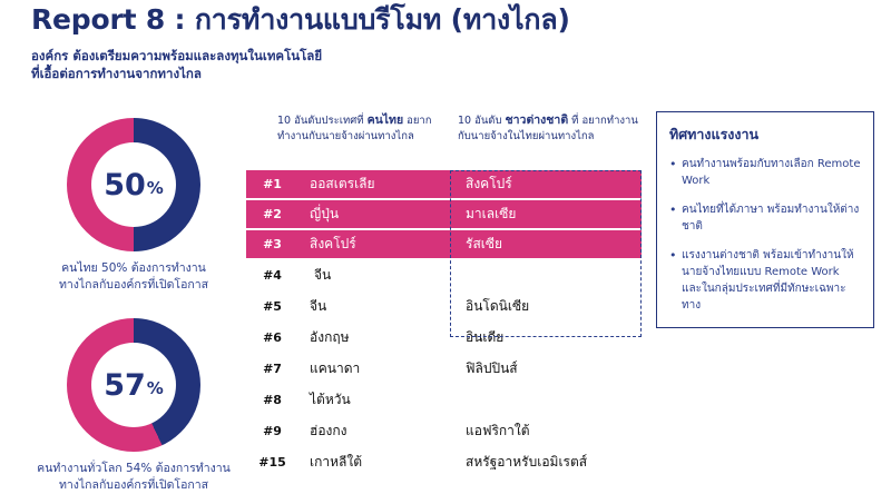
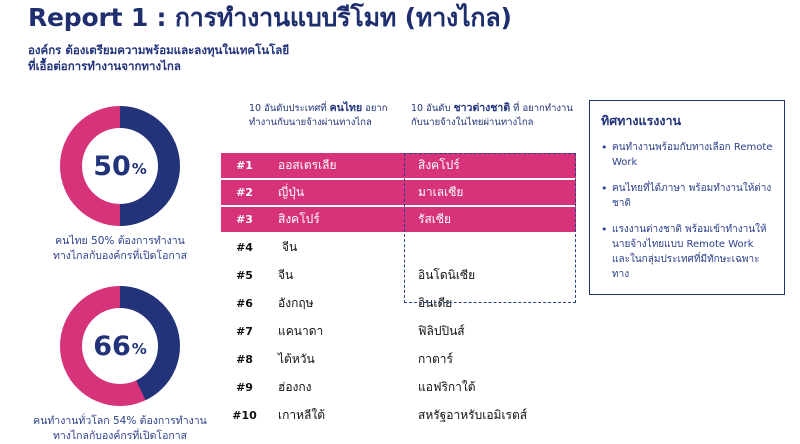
- Report 8 : การทำงานแบบรีโมท (ทางไกล)
+ Report 1 : การทำงานแบบรีโมท (ทางไกล)
  องค์กร ต้องเตรียมความพร้อมและลงทุนในเทคโนโลยี
  ที่เอื้อต่อการทำงานจากทางไกล
  50
  %
  คนไทย 50% ต้องการทำงาน
  ทางไกลกับองค์กรที่เปิดโอกาส
- 57
+ 66
  %
  คนทำงานทั่วโลก 54% ต้องการทำงาน
  ทางไกลกับองค์กรที่เปิดโอกาส
  10 อันดับประเทศที่ คนไทย อยากทำงานกับนายจ้างผ่านทางไกล
  10 อันดับ ชาวต่างชาติ ที่ อยากทำงานกับนายจ้างในไทยผ่านทางไกล
  #1
  ออสเตรเลีย
  สิงคโปร์
  #2
  ญี่ปุ่น
  มาเลเซีย
  #3
  สิงคโปร์
  รัสเซีย
  #4
  จีน
  #5
  จีน
  อินโดนิเซีย
  #6
  อังกฤษ
  อินเดีย
  #7
  แคนาดา
  ฟิลิปปินส์
  #8
  ไต้หวัน
+ กาตาร์
  #9
  ฮ่องกง
  แอฟริกาใต้
- #15
+ #10
  เกาหลีใต้
  สหรัฐอาหรับเอมิเรตส์
  ทิศทางแรงงาน
  •
  คนทำงานพร้อมกับทางเลือก Remote Work
  •
  คนไทยที่ได้ภาษา พร้อมทำงานให้ต่างชาติ
  •
  แรงงานต่างชาติ พร้อมเข้าทำงานให้นายจ้างไทยแบบ Remote Work และในกลุ่มประเทศที่มีทักษะเฉพาะทาง
